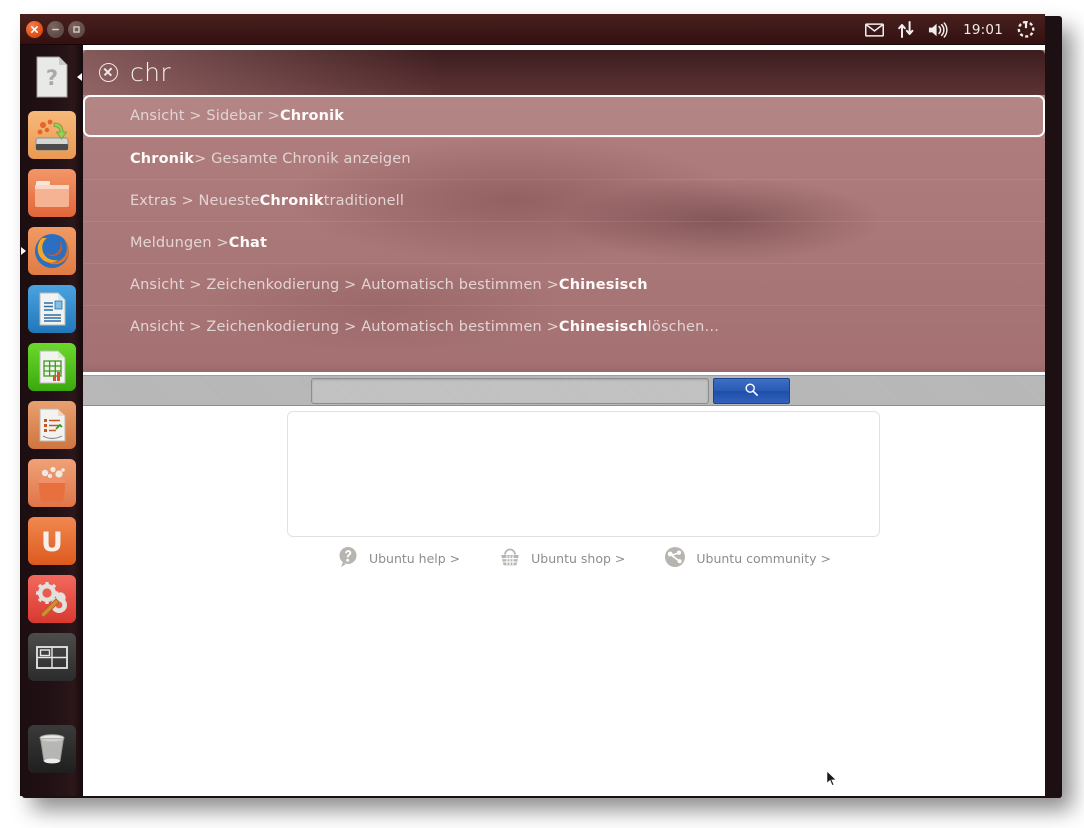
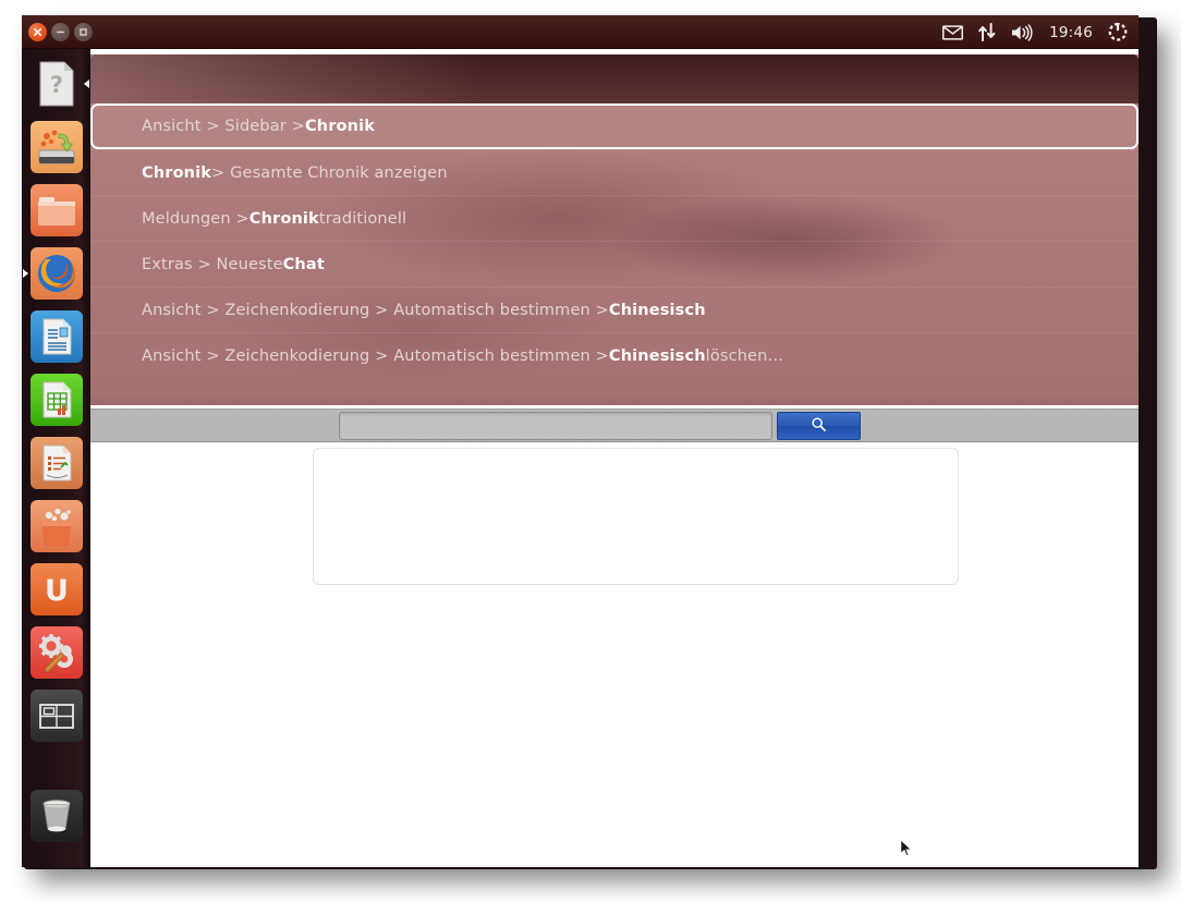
- Ubuntu help >
- Ubuntu shop >
- Ubuntu community >
- chr
  Ansicht > Sidebar >
  Chronik
  Chronik
  > Gesamte Chronik anzeigen
- Extras > Neueste
+ Meldungen >
  Chronik
  traditionell
- Meldungen >
+ Extras > Neueste
  Chat
  Ansicht > Zeichenkodierung > Automatisch bestimmen >
  Chinesisch
  Ansicht > Zeichenkodierung > Automatisch bestimmen >
  Chinesisch
  löschen…
  ?
  U
- 19:01
+ 19:46
